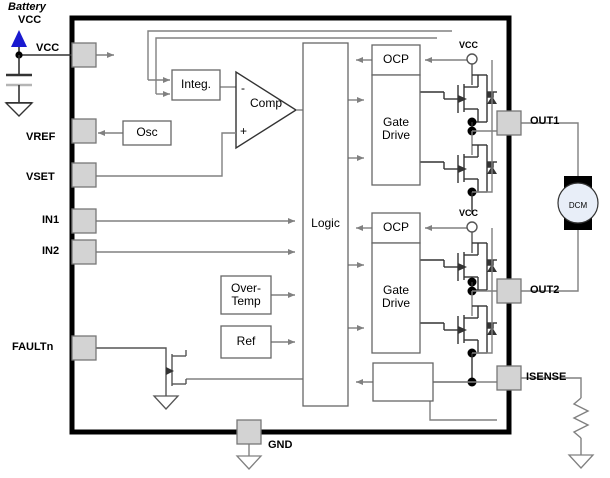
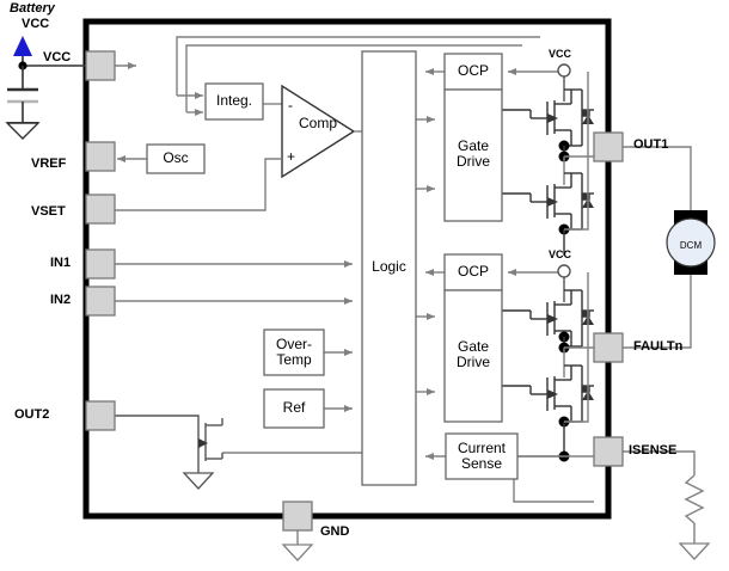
  Battery
  VCC
  VCC
  VREF
  VSET
  IN1
  IN2
- FAULTn
+ OUT2
  OUT1
- OUT2
+ FAULTn
  ISENSE
  GND
  Integ.
  Comp
  -
  +
  Osc
  Logic
  OCP
  Gate
  Drive
  OCP
  Gate
  Drive
  Over-
  Temp
  Ref
+ Current
+ Sense
  VCC
  VCC
  DCM
